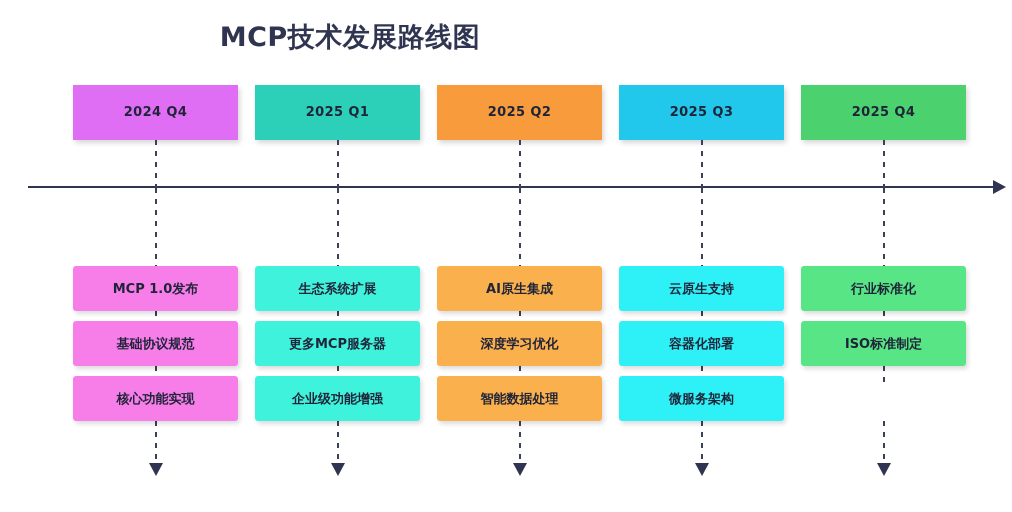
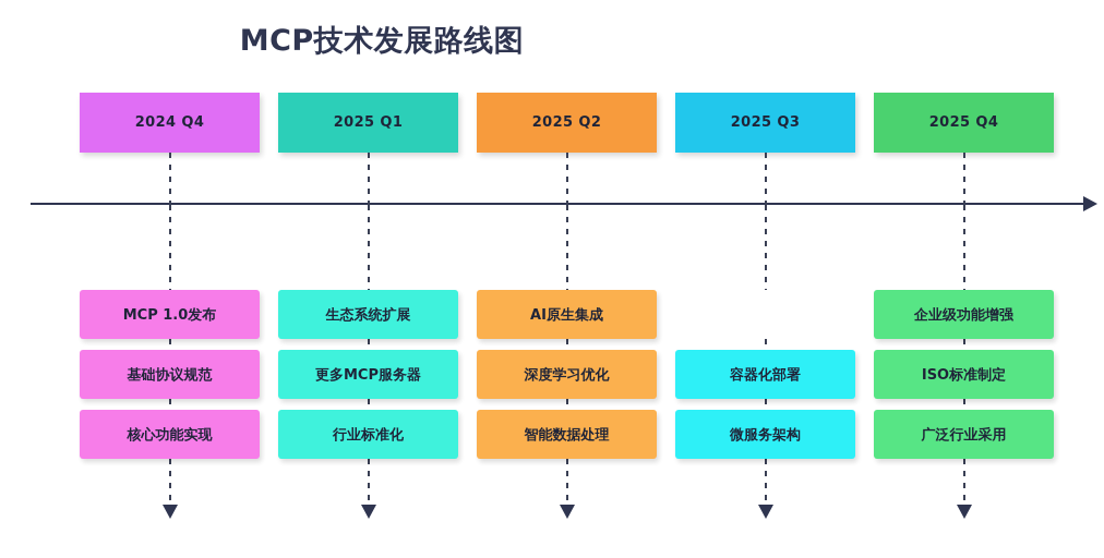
  MCP技术发展路线图
  2024 Q4
  MCP 1.0发布
  基础协议规范
  核心功能实现
  2025 Q1
  生态系统扩展
  更多MCP服务器
- 企业级功能增强
+ 行业标准化
  2025 Q2
  AI原生集成
  深度学习优化
  智能数据处理
  2025 Q3
- 云原生支持
  容器化部署
  微服务架构
  2025 Q4
- 行业标准化
+ 企业级功能增强
  ISO标准制定
+ 广泛行业采用
